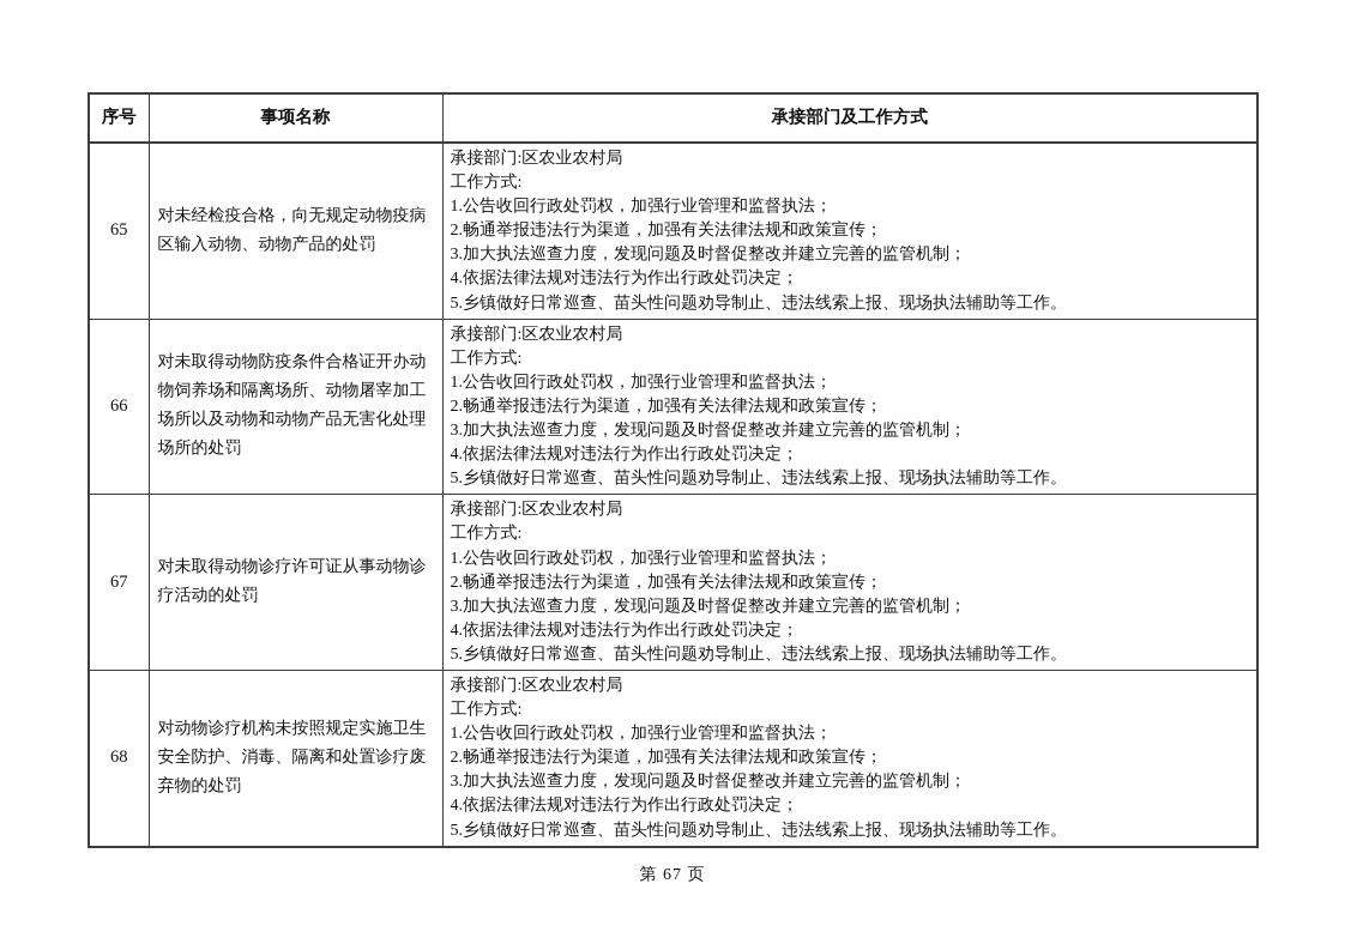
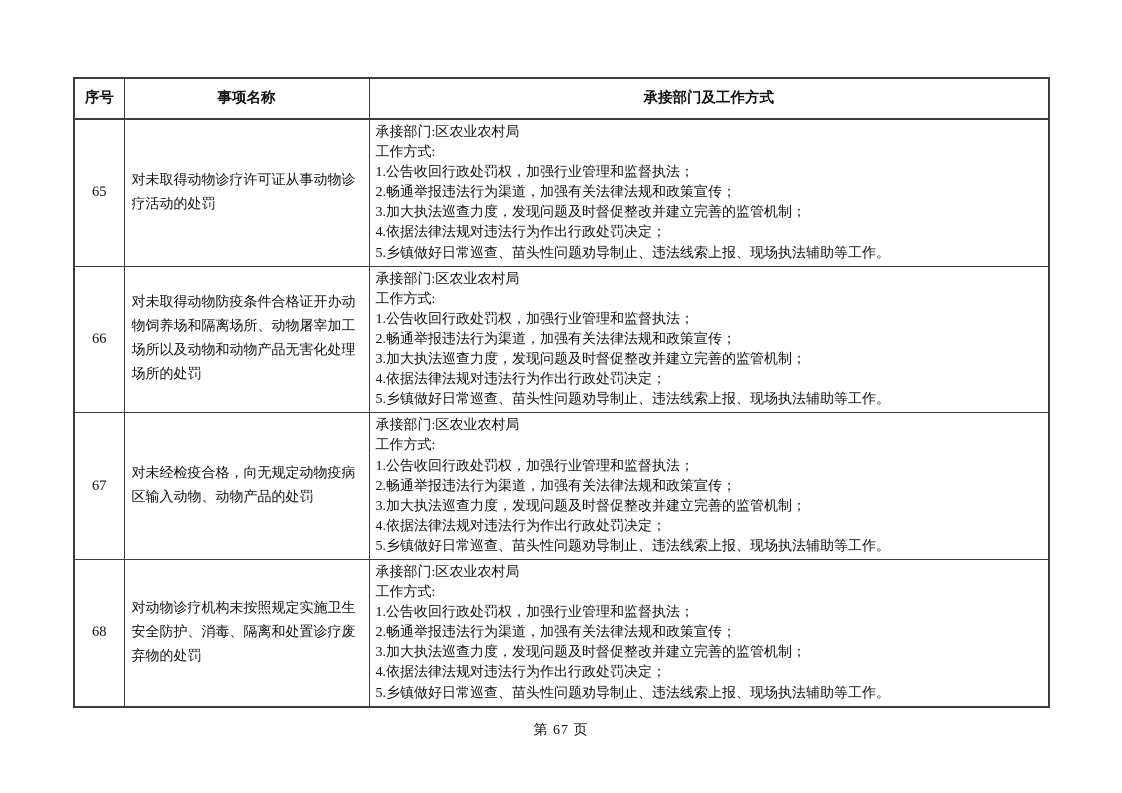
  序号	事项名称	承接部门及工作方式
- 65	对未经检疫合格，向无规定动物疫病区输入动物、动物产品的处罚	承接部门:区农业农村局 工作方式: 1.公告收回行政处罚权，加强行业管理和监督执法；2.畅通举报违法行为渠道，加强有关法律法规和政策宣传；3.加大执法巡查力度，发现问题及时督促整改并建立完善的监管机制；4.依据法律法规对违法行为作出行政处罚决定；5.乡镇做好日常巡查、苗头性问题劝导制止、违法线索上报、现场执法辅助等工作。
+ 65	对未取得动物诊疗许可证从事动物诊疗活动的处罚	承接部门:区农业农村局 工作方式: 1.公告收回行政处罚权，加强行业管理和监督执法；2.畅通举报违法行为渠道，加强有关法律法规和政策宣传；3.加大执法巡查力度，发现问题及时督促整改并建立完善的监管机制；4.依据法律法规对违法行为作出行政处罚决定；5.乡镇做好日常巡查、苗头性问题劝导制止、违法线索上报、现场执法辅助等工作。
  66	对未取得动物防疫条件合格证开办动物饲养场和隔离场所、动物屠宰加工场所以及动物和动物产品无害化处理场所的处罚	承接部门:区农业农村局 工作方式: 1.公告收回行政处罚权，加强行业管理和监督执法；2.畅通举报违法行为渠道，加强有关法律法规和政策宣传；3.加大执法巡查力度，发现问题及时督促整改并建立完善的监管机制；4.依据法律法规对违法行为作出行政处罚决定；5.乡镇做好日常巡查、苗头性问题劝导制止、违法线索上报、现场执法辅助等工作。
- 67	对未取得动物诊疗许可证从事动物诊疗活动的处罚	承接部门:区农业农村局 工作方式: 1.公告收回行政处罚权，加强行业管理和监督执法；2.畅通举报违法行为渠道，加强有关法律法规和政策宣传；3.加大执法巡查力度，发现问题及时督促整改并建立完善的监管机制；4.依据法律法规对违法行为作出行政处罚决定；5.乡镇做好日常巡查、苗头性问题劝导制止、违法线索上报、现场执法辅助等工作。
+ 67	对未经检疫合格，向无规定动物疫病区输入动物、动物产品的处罚	承接部门:区农业农村局 工作方式: 1.公告收回行政处罚权，加强行业管理和监督执法；2.畅通举报违法行为渠道，加强有关法律法规和政策宣传；3.加大执法巡查力度，发现问题及时督促整改并建立完善的监管机制；4.依据法律法规对违法行为作出行政处罚决定；5.乡镇做好日常巡查、苗头性问题劝导制止、违法线索上报、现场执法辅助等工作。
  68	对动物诊疗机构未按照规定实施卫生安全防护、消毒、隔离和处置诊疗废弃物的处罚	承接部门:区农业农村局 工作方式: 1.公告收回行政处罚权，加强行业管理和监督执法；2.畅通举报违法行为渠道，加强有关法律法规和政策宣传；3.加大执法巡查力度，发现问题及时督促整改并建立完善的监管机制；4.依据法律法规对违法行为作出行政处罚决定；5.乡镇做好日常巡查、苗头性问题劝导制止、违法线索上报、现场执法辅助等工作。
  第 67 页
